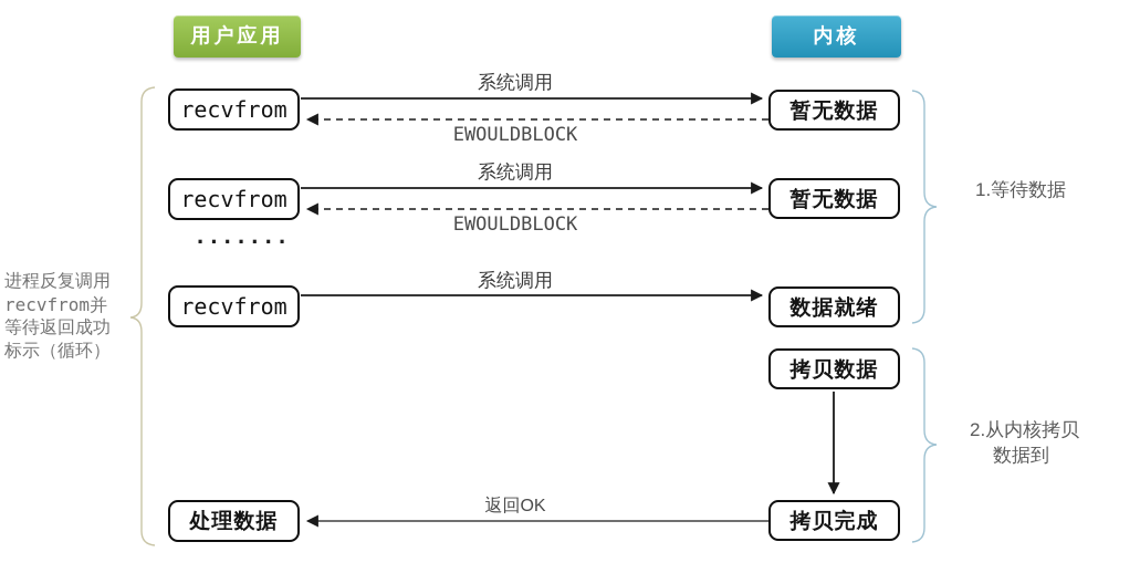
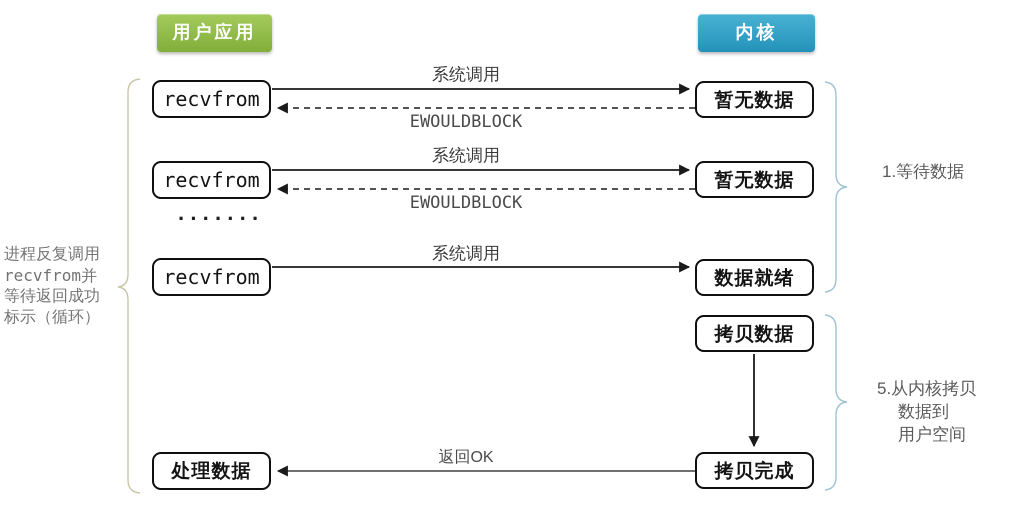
  用户应用
  内核
  recvfrom
  recvfrom
  ·······
  recvfrom
  处理数据
  暂无数据
  暂无数据
  数据就绪
  拷贝数据
  拷贝完成
  系统调用
  EWOULDBLOCK
  系统调用
  EWOULDBLOCK
  系统调用
  返回OK
  进程反复调用
  recvfrom并
  等待返回成功
  标示（循环）
  1.等待数据
- 2.从内核拷贝
+ 5.从内核拷贝
  数据到
+ 用户空间
